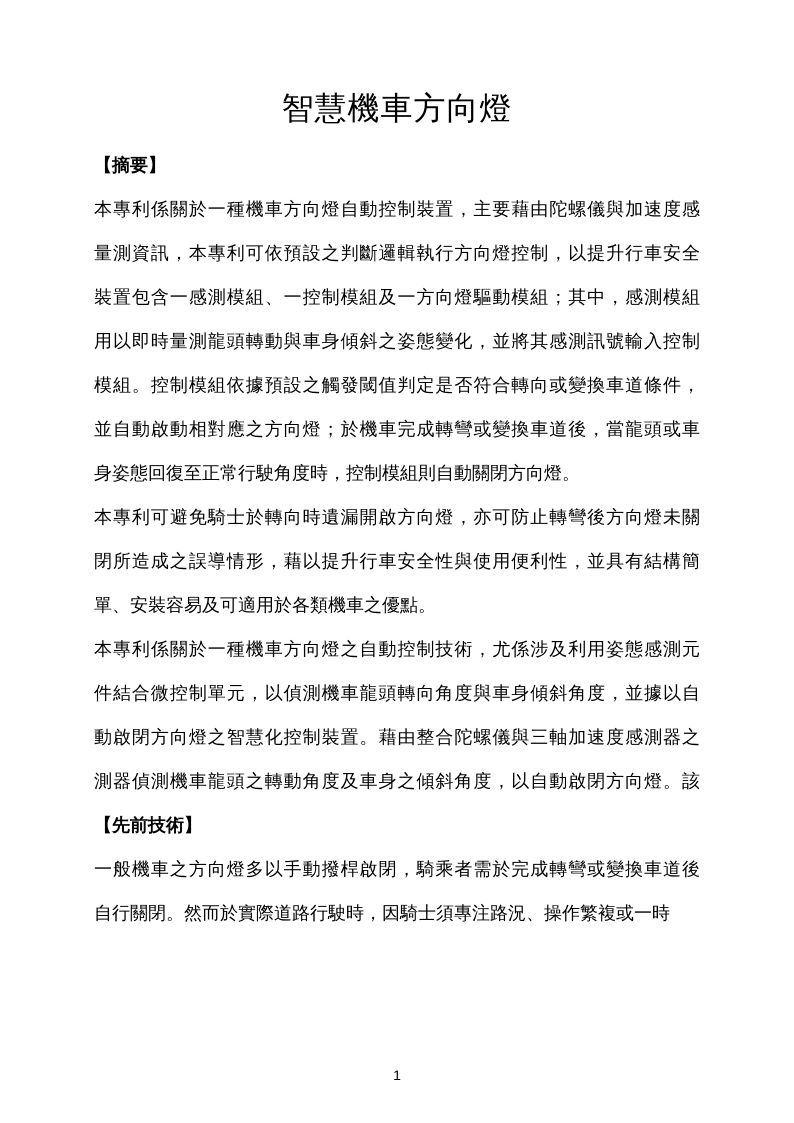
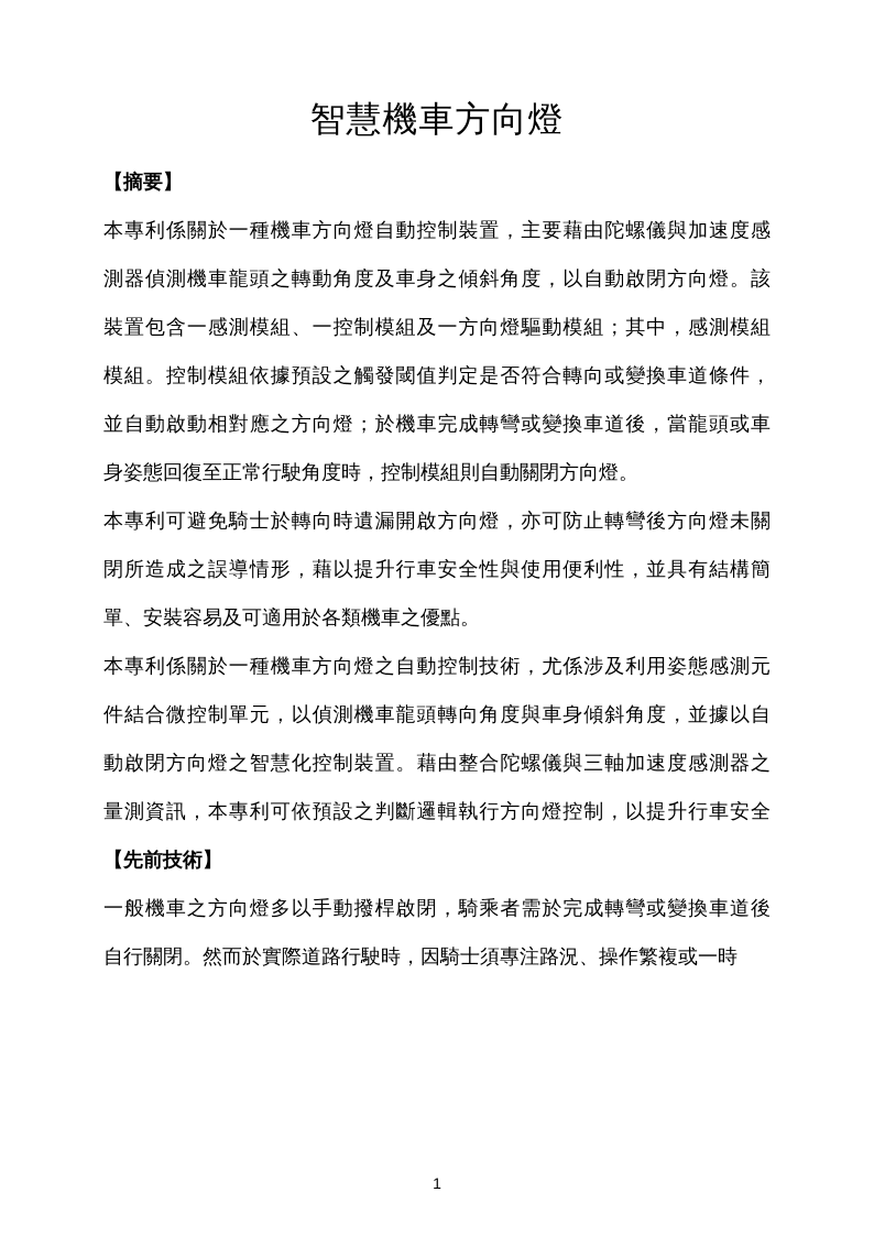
  智慧機車方向燈
  【摘要】
  本專利係關於一種機車方向燈自動控制裝置，主要藉由陀螺儀與加速度感
- 量測資訊，本專利可依預設之判斷邏輯執行方向燈控制，以提升行車安全
+ 測器偵測機車龍頭之轉動角度及車身之傾斜角度，以自動啟閉方向燈。該
  裝置包含一感測模組、一控制模組及一方向燈驅動模組；其中，感測模組
- 用以即時量測龍頭轉動與車身傾斜之姿態變化，並將其感測訊號輸入控制
  模組。控制模組依據預設之觸發閾值判定是否符合轉向或變換車道條件，
  並自動啟動相對應之方向燈；於機車完成轉彎或變換車道後，當龍頭或車
  身姿態回復至正常行駛角度時，控制模組則自動關閉方向燈。
  本專利可避免騎士於轉向時遺漏開啟方向燈，亦可防止轉彎後方向燈未關
  閉所造成之誤導情形，藉以提升行車安全性與使用便利性，並具有結構簡
  單、安裝容易及可適用於各類機車之優點。
  本專利係關於一種機車方向燈之自動控制技術，尤係涉及利用姿態感測元
  件結合微控制單元，以偵測機車龍頭轉向角度與車身傾斜角度，並據以自
  動啟閉方向燈之智慧化控制裝置。藉由整合陀螺儀與三軸加速度感測器之
- 測器偵測機車龍頭之轉動角度及車身之傾斜角度，以自動啟閉方向燈。該
+ 量測資訊，本專利可依預設之判斷邏輯執行方向燈控制，以提升行車安全
  【先前技術】
  一般機車之方向燈多以手動撥桿啟閉，騎乘者需於完成轉彎或變換車道後
  自行關閉。然而於實際道路行駛時，因騎士須專注路況、操作繁複或一時
  1
